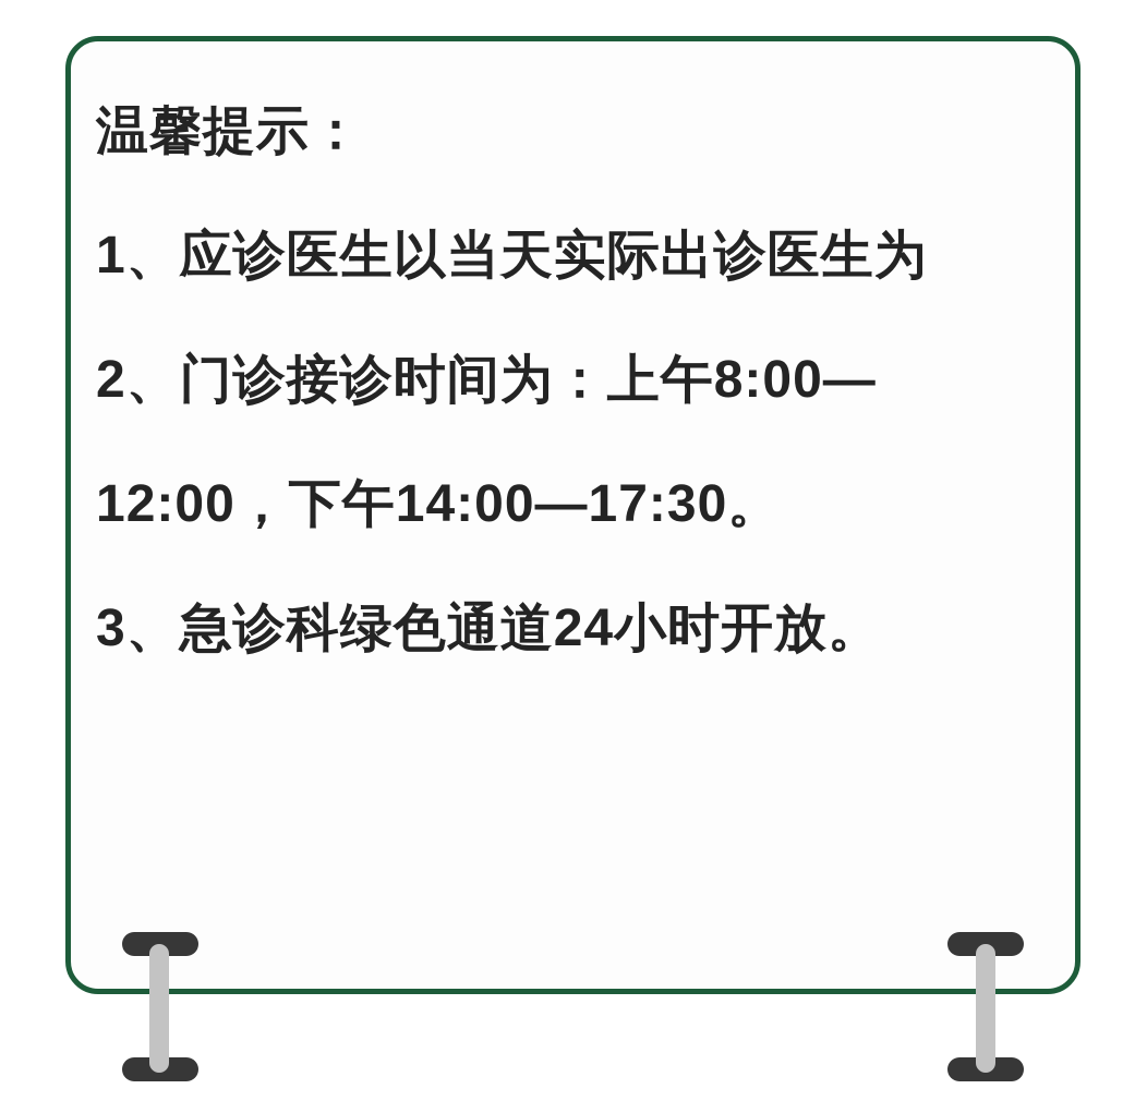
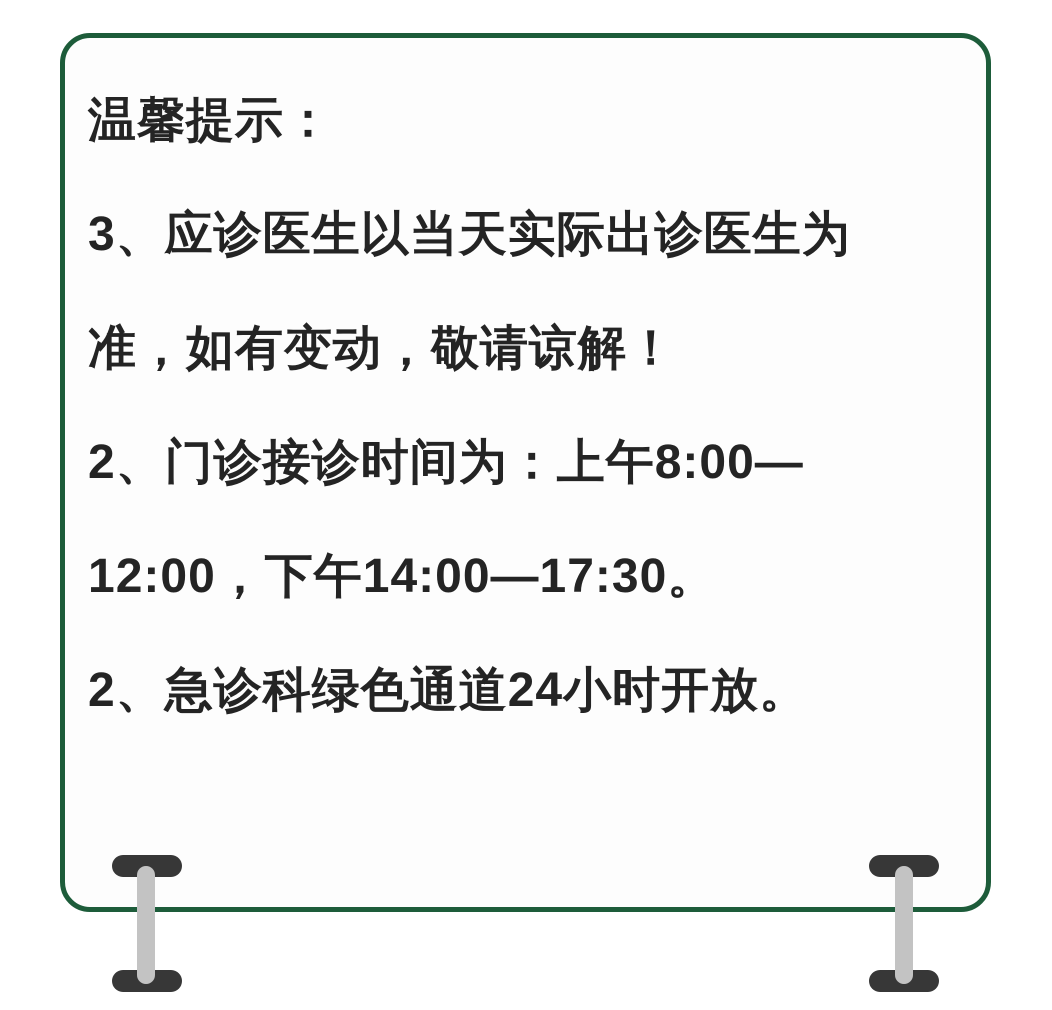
  温馨提示：
- 1、应诊医生以当天实际出诊医生为
+ 3、应诊医生以当天实际出诊医生为
+ 准，如有变动，敬请谅解！
  2、门诊接诊时间为：上午8:00—
  12:00，下午14:00—17:30。
- 3、急诊科绿色通道24小时开放。
+ 2、急诊科绿色通道24小时开放。
